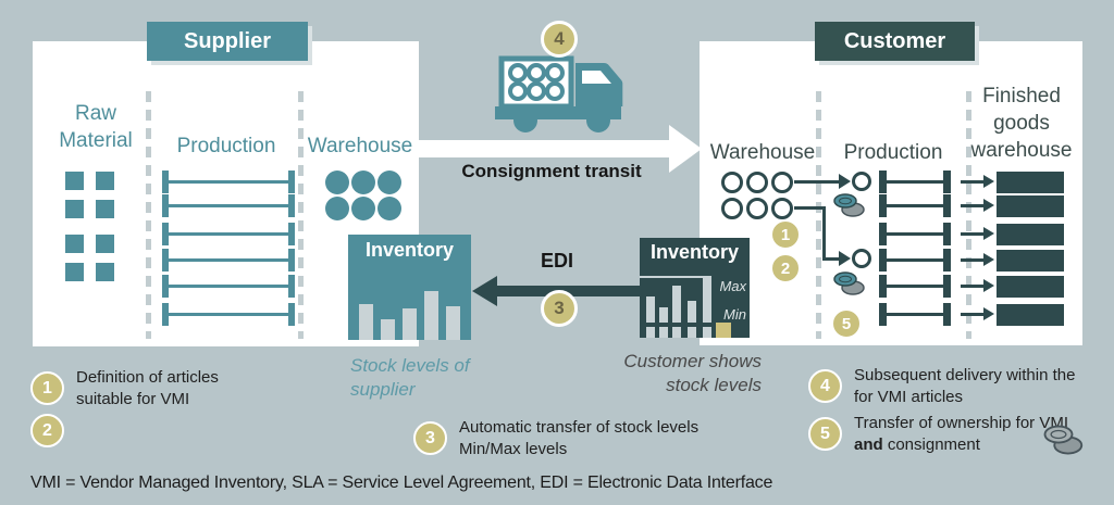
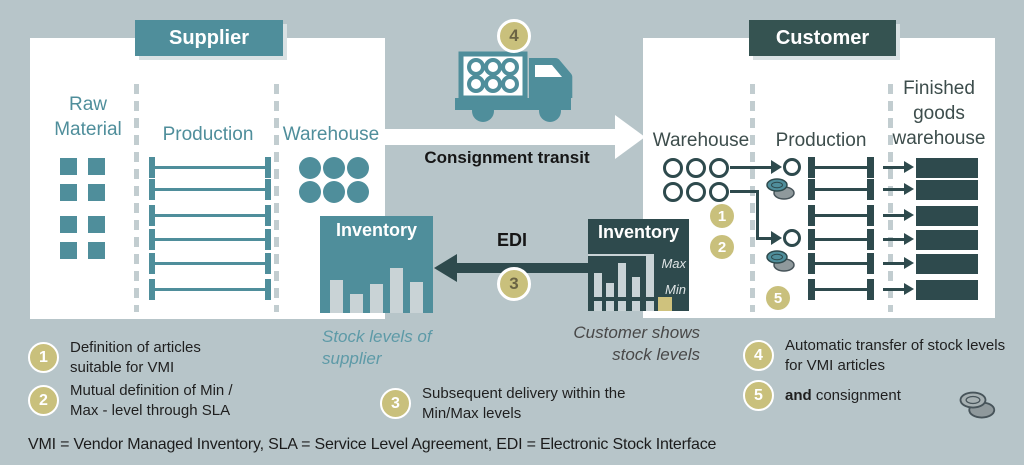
  Supplier
  Raw Material
  Production
  Warehouse
  4
  Consignment transit
  Customer
  Warehouse
  Production
  Finished goods warehouse
  1
  2
  5
  Inventory
  Stock levels of
  supplier
  EDI
  3
  Inventory
  Max
  Min
  Customer shows
  stock levels
  1
  Definition of articles
  suitable for VMI
  2
+ Mutual definition of Min /
+ Max - level through SLA
  3
- Automatic transfer of stock levels
+ Subsequent delivery within the
  Min/Max levels
  4
- Subsequent delivery within the
+ Automatic transfer of stock levels
  for VMI articles
  5
- Transfer of ownership for VMI
  and consignment
- VMI = Vendor Managed Inventory, SLA = Service Level Agreement, EDI = Electronic Data Interface
+ VMI = Vendor Managed Inventory, SLA = Service Level Agreement, EDI = Electronic Stock Interface
